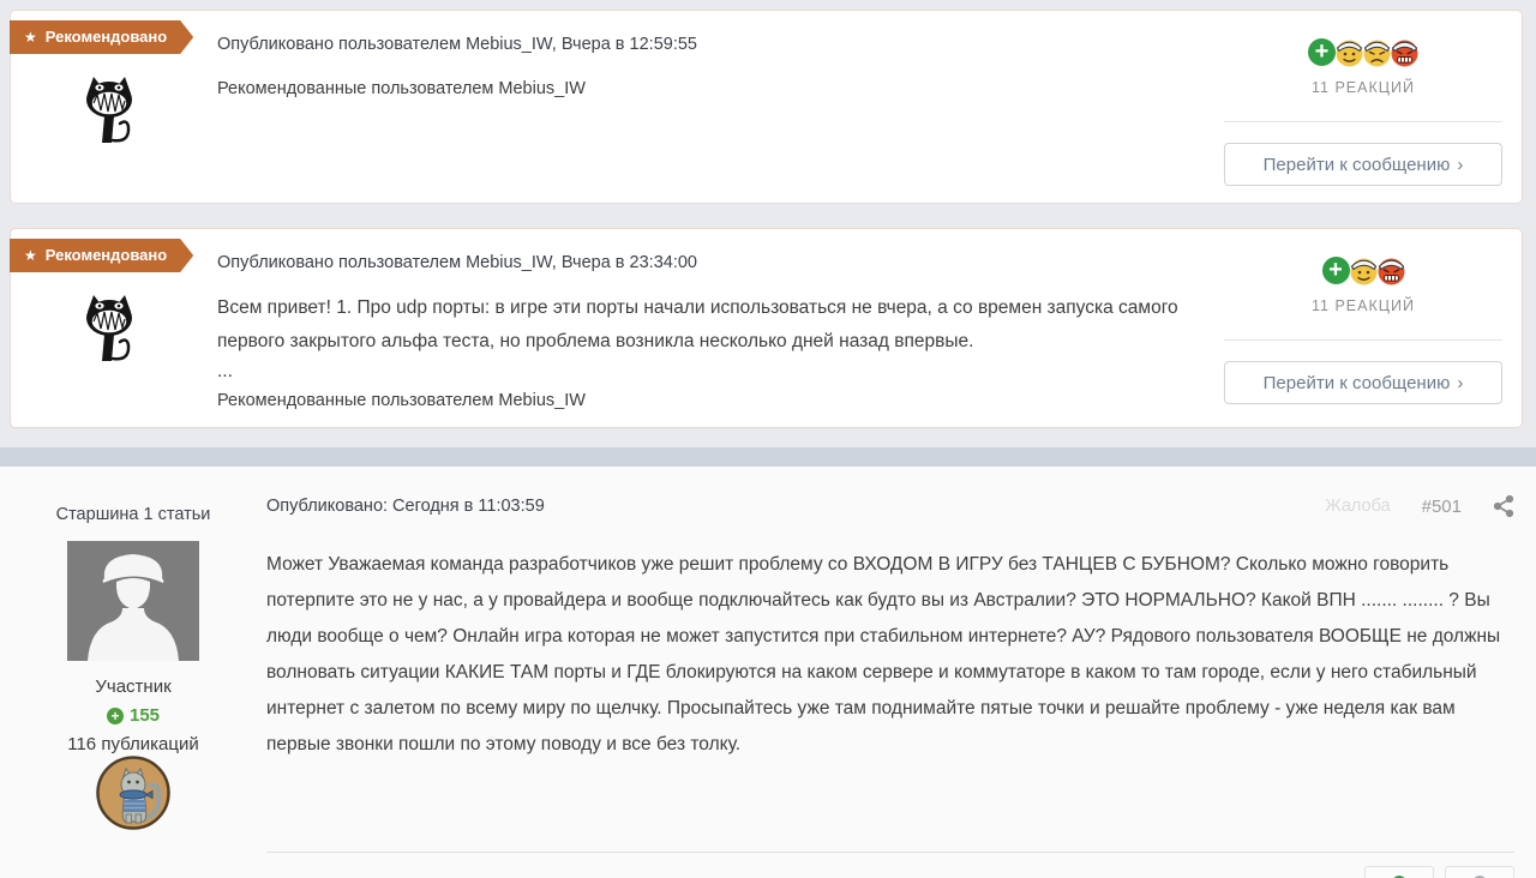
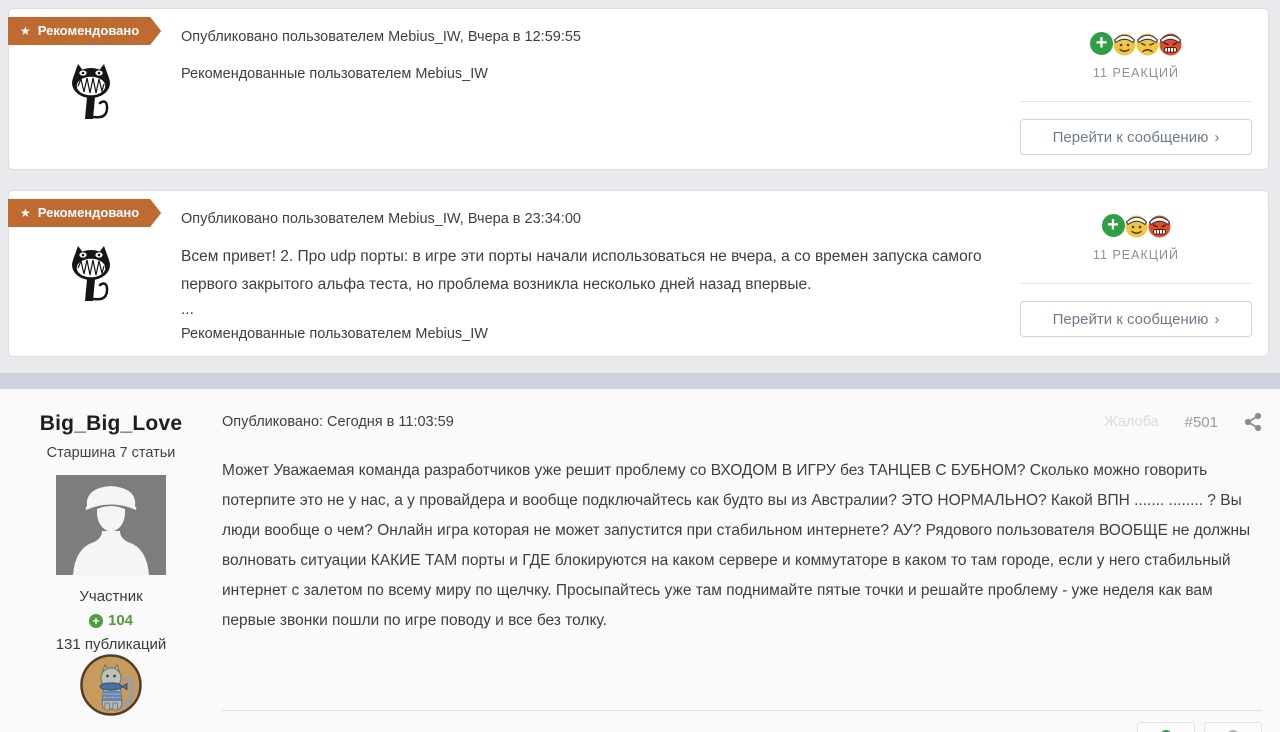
  ★ Рекомендовано
  Опубликовано пользователем Mebius_IW, Вчера в 12:59:55
  Рекомендованные пользователем Mebius_IW
  +
  11 РЕАКЦИЙ
  Перейти к сообщению ›
  ★ Рекомендовано
  Опубликовано пользователем Mebius_IW, Вчера в 23:34:00
- Всем привет! 1. Про udp порты: в игре эти порты начали использоваться не вчера, а со времен запуска самого первого закрытого альфа теста, но проблема возникла несколько дней назад впервые.
+ Всем привет! 2. Про udp порты: в игре эти порты начали использоваться не вчера, а со времен запуска самого первого закрытого альфа теста, но проблема возникла несколько дней назад впервые.
  ...
  Рекомендованные пользователем Mebius_IW
  +
  11 РЕАКЦИЙ
  Перейти к сообщению ›
+ Big_Big_Love
- Старшина 1 статьи
+ Старшина 7 статьи
  Участник
  +
- 155
+ 104
- 116 публикаций
+ 131 публикаций
  Опубликовано: Сегодня в 11:03:59
  Жалоба
  #501
- Может Уважаемая команда разработчиков уже решит проблему со ВХОДОМ В ИГРУ без ТАНЦЕВ С БУБНОМ? Сколько можно говорить потерпите это не у нас, а у провайдера и вообще подключайтесь как будто вы из Австралии? ЭТО НОРМАЛЬНО? Какой ВПН ....... ........ ? Вы люди вообще о чем? Онлайн игра которая не может запустится при стабильном интернете? АУ? Рядового пользователя ВООБЩЕ не должны волновать ситуации КАКИЕ ТАМ порты и ГДЕ блокируются на каком сервере и коммутаторе в каком то там городе, если у него стабильный интернет с залетом по всему миру по щелчку. Просыпайтесь уже там поднимайте пятые точки и решайте проблему - уже неделя как вам первые звонки пошли по этому поводу и все без толку.
+ Может Уважаемая команда разработчиков уже решит проблему со ВХОДОМ В ИГРУ без ТАНЦЕВ С БУБНОМ? Сколько можно говорить потерпите это не у нас, а у провайдера и вообще подключайтесь как будто вы из Австралии? ЭТО НОРМАЛЬНО? Какой ВПН ....... ........ ? Вы люди вообще о чем? Онлайн игра которая не может запустится при стабильном интернете? АУ? Рядового пользователя ВООБЩЕ не должны волновать ситуации КАКИЕ ТАМ порты и ГДЕ блокируются на каком сервере и коммутаторе в каком то там городе, если у него стабильный интернет с залетом по всему миру по щелчку. Просыпайтесь уже там поднимайте пятые точки и решайте проблему - уже неделя как вам первые звонки пошли по игре поводу и все без толку.
